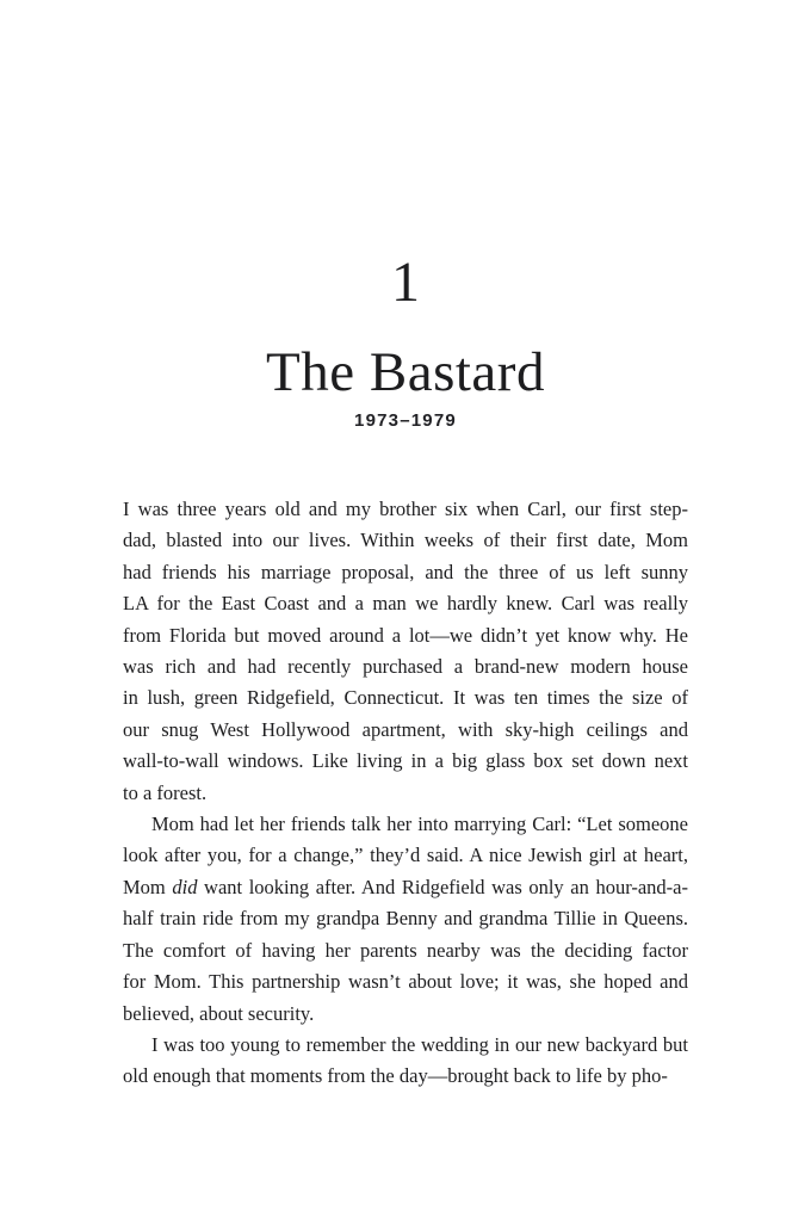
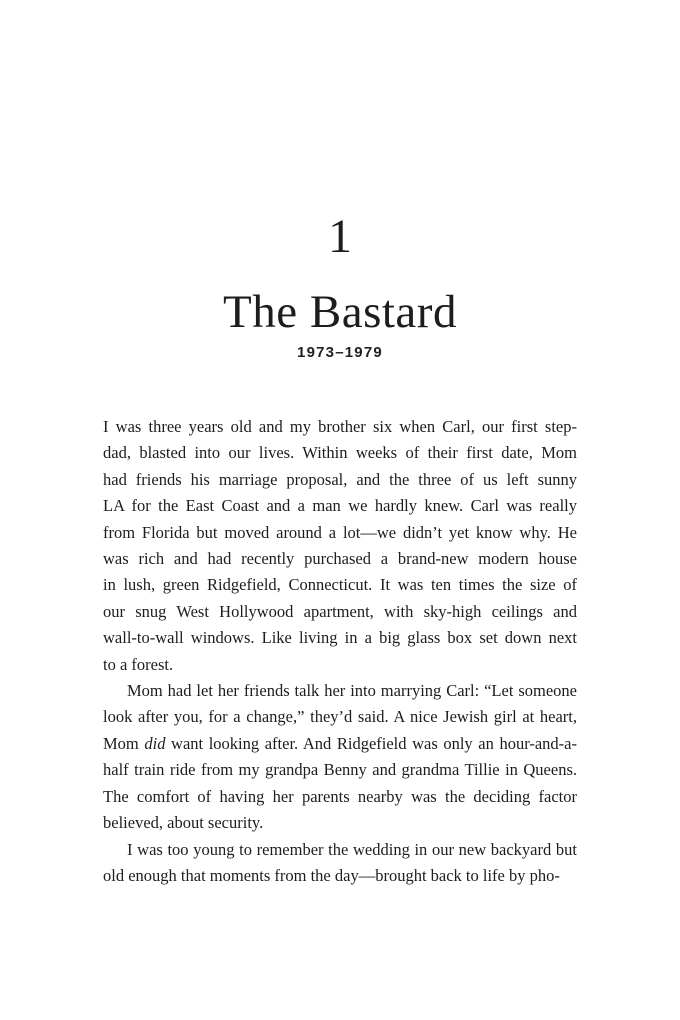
  1
  The Bastard
  1973–1979
  I was three years old and my brother six when Carl, our first step-
  dad, blasted into our lives. Within weeks of their first date, Mom
  had friends his marriage proposal, and the three of us left sunny
  LA for the East Coast and a man we hardly knew. Carl was really
  from Florida but moved around a lot—we didn’t yet know why. He
  was rich and had recently purchased a brand-new modern house
  in lush, green Ridgefield, Connecticut. It was ten times the size of
  our snug West Hollywood apartment, with sky-high ceilings and
  wall-to-wall windows. Like living in a big glass box set down next
  to a forest.
  Mom had let her friends talk her into marrying Carl: “Let someone
  look after you, for a change,” they’d said. A nice Jewish girl at heart,
  Mom did want looking after. And Ridgefield was only an hour-and-a-
  half train ride from my grandpa Benny and grandma Tillie in Queens.
  The comfort of having her parents nearby was the deciding factor
- for Mom. This partnership wasn’t about love; it was, she hoped and
  believed, about security.
  I was too young to remember the wedding in our new backyard but
  old enough that moments from the day—brought back to life by pho-
